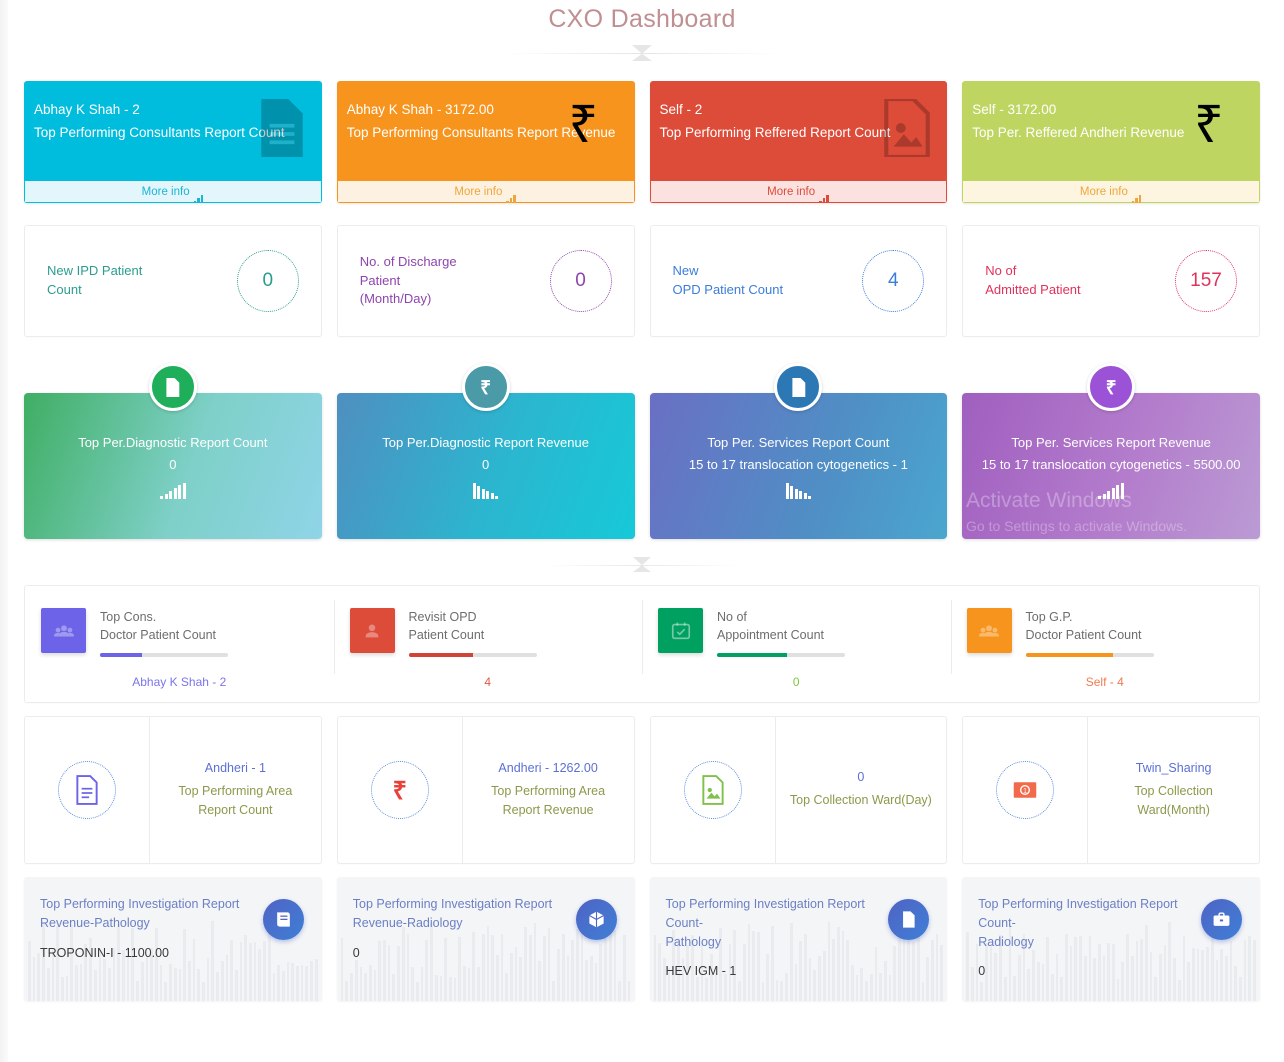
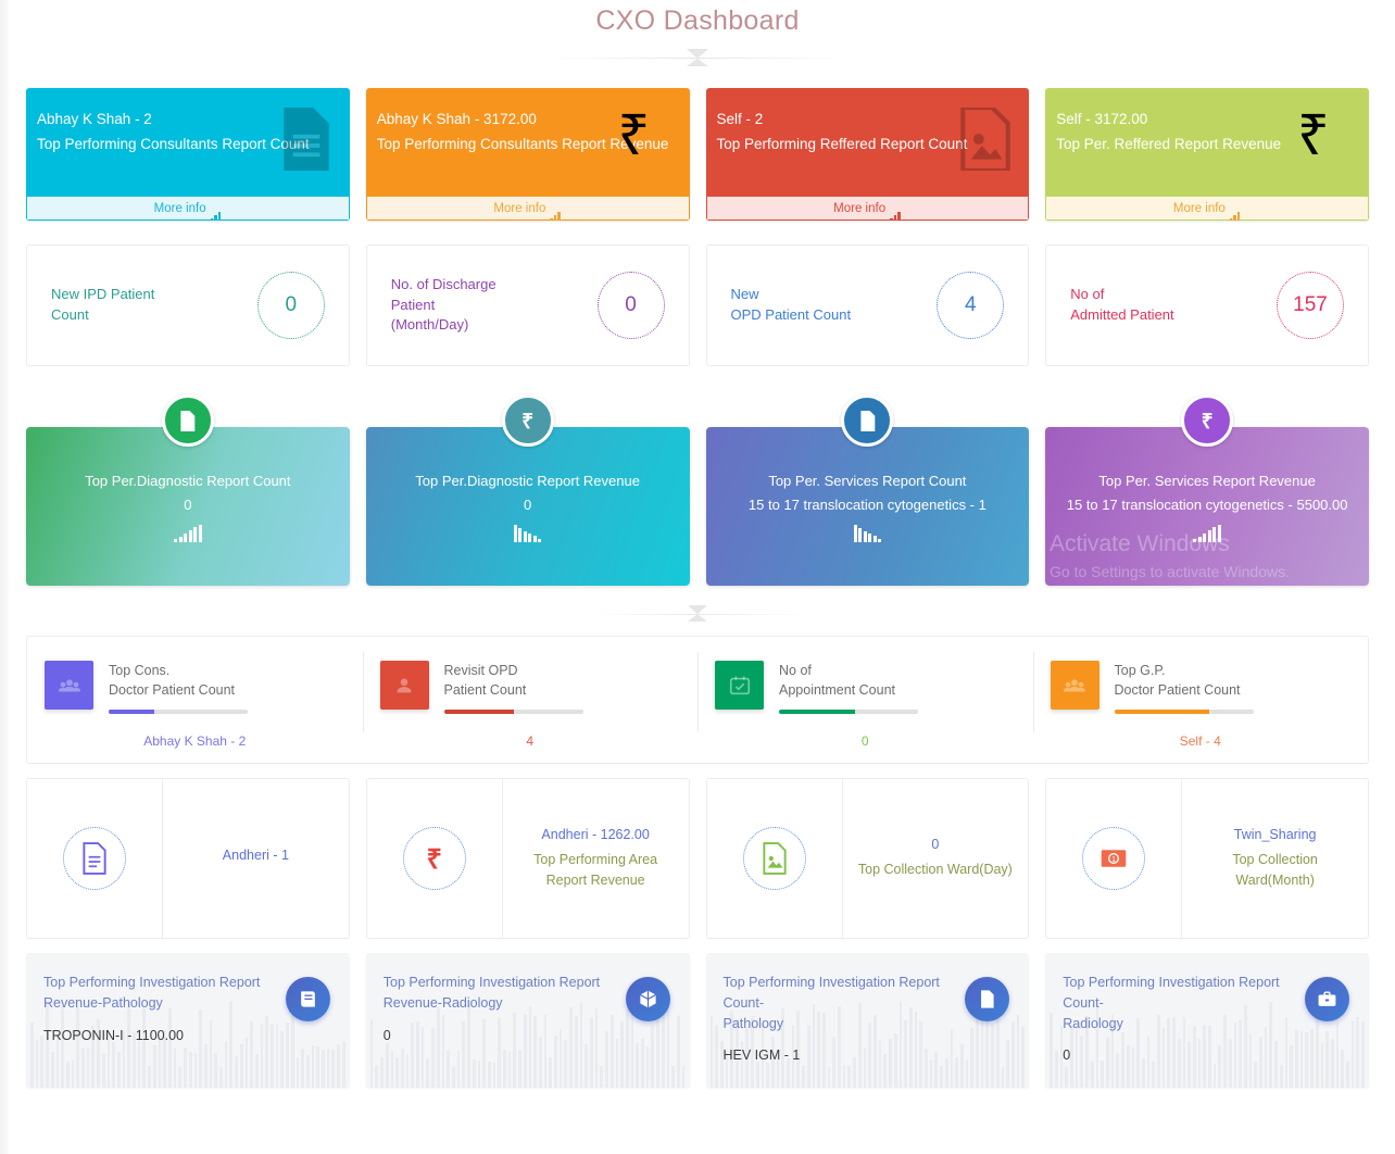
  CXO Dashboard
  Abhay K Shah - 2
  Top Performing Consultants Report Count
  More info
  Abhay K Shah - 3172.00
  Top Performing Consultants Report Revenue
  ₹
  More info
  Self - 2
  Top Performing Reffered Report Count
  More info
  Self - 3172.00
- Top Per. Reffered Andheri Revenue
+ Top Per. Reffered Report Revenue
  ₹
  More info
  New IPD Patient
  Count
  0
  No. of Discharge
  Patient
  (Month/Day)
  0
  New
  OPD Patient Count
  4
  No of
  Admitted Patient
  157
  Top Per.Diagnostic Report Count
  0
  ₹
  Top Per.Diagnostic Report Revenue
  0
  Top Per. Services Report Count
  15 to 17 translocation cytogenetics - 1
  ₹
  Top Per. Services Report Revenue
  15 to 17 translocation cytogenetics - 5500.00
  Activate Windows
  Go to Settings to activate Windows.
  Top Cons.
  Doctor Patient Count
  Abhay K Shah - 2
  Revisit OPD
  Patient Count
  4
  No of
  Appointment Count
  0
  Top G.P.
  Doctor Patient Count
  Self - 4
  Andheri - 1
- Top Performing Area Report Count
  ₹
  Andheri - 1262.00
  Top Performing Area Report Revenue
  0
  Top Collection Ward(Day)
  Twin_Sharing
  Top Collection Ward(Month)
  Top Performing Investigation Report
  Revenue-Pathology
  TROPONIN-I - 1100.00
  Top Performing Investigation Report
  Revenue-Radiology
  0
  Top Performing Investigation Report Count-
  Pathology
  HEV IGM - 1
  Top Performing Investigation Report Count-
  Radiology
  0
